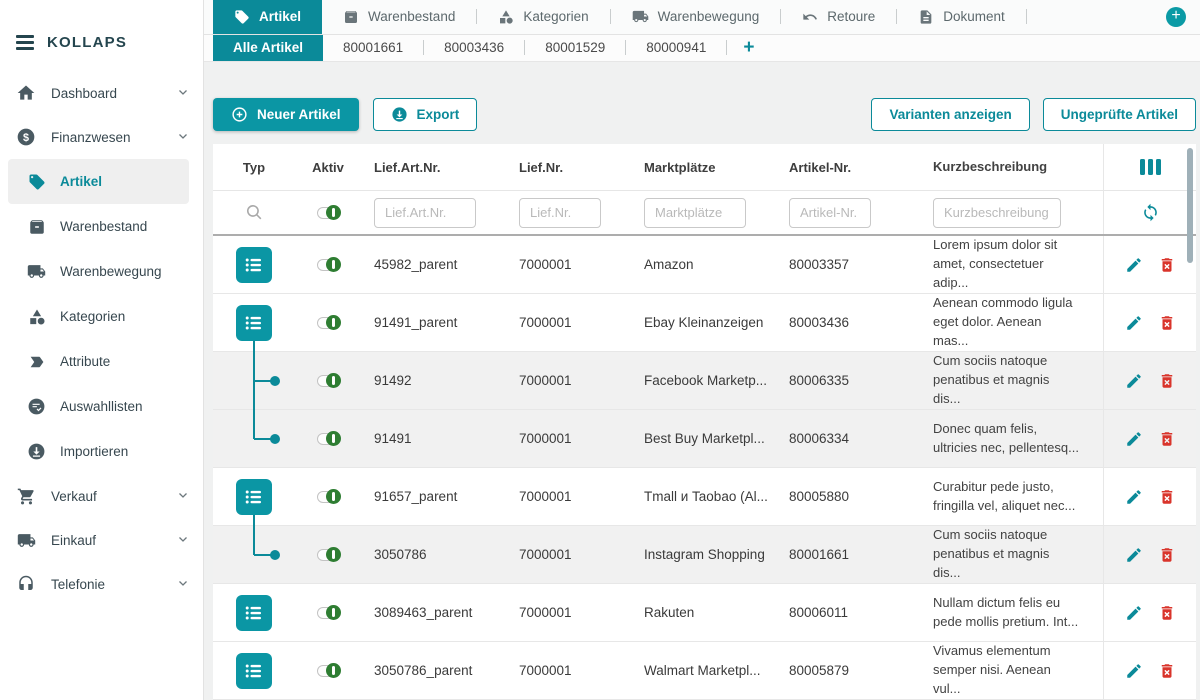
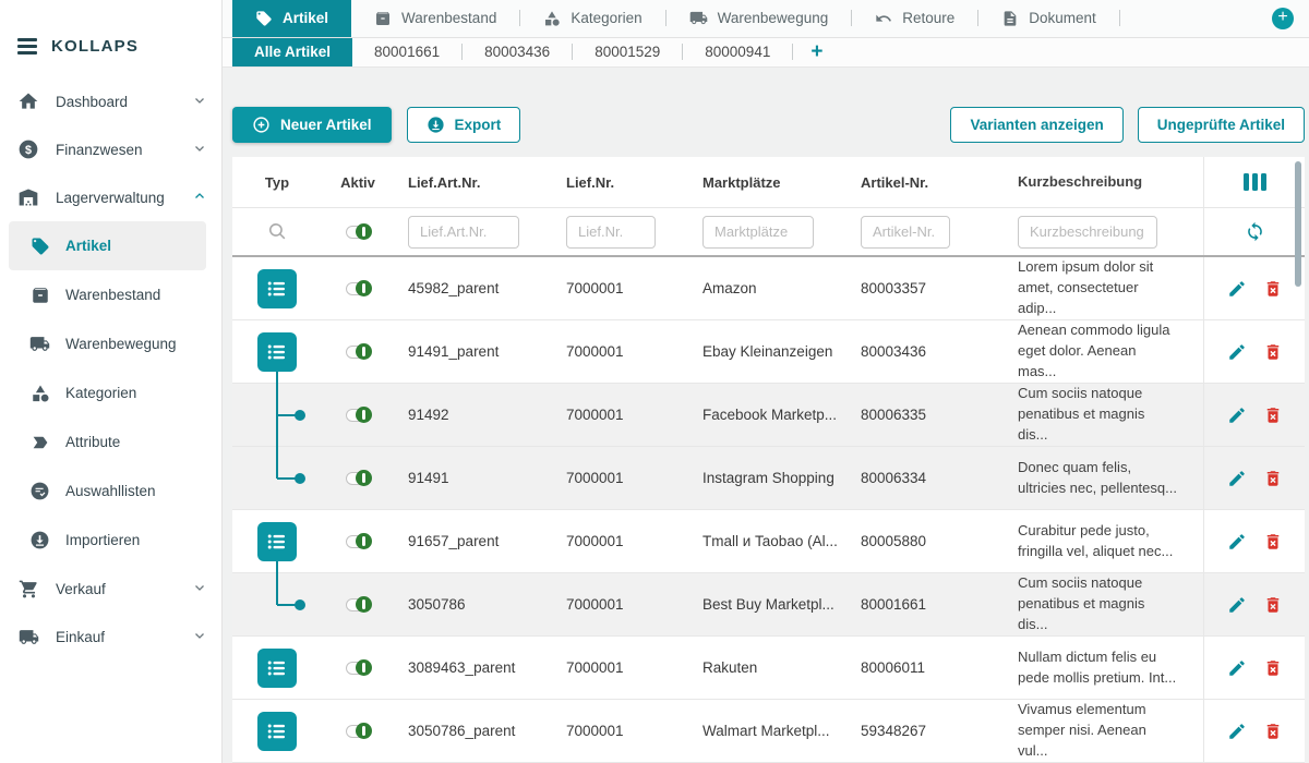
  KOLLAPS
  Dashboard
  $
  Finanzwesen
+ Lagerverwaltung
  Artikel
  Warenbestand
  Warenbewegung
  Kategorien
  Attribute
  Auswahllisten
  Importieren
  Verkauf
  Einkauf
- Telefonie
  Artikel
  Warenbestand
  Kategorien
  Warenbewegung
  Retoure
  Dokument
  +
  Alle Artikel
  80001661
  80003436
  80001529
  80000941
  +
  Neuer Artikel
  Export
  Varianten anzeigen
  Ungeprüfte Artikel
  Typ
  Aktiv
  Lief.Art.Nr.
  Lief.Nr.
  Marktplätze
  Artikel-Nr.
  Kurzbeschreibung
  Lief.Art.Nr.
  Lief.Nr.
  Marktplätze
  Artikel-Nr.
  Kurzbeschreibung
  45982_parent
  7000001
  Amazon
  80003357
  Lorem ipsum dolor sit amet, consectetuer adip...
  91491_parent
  7000001
  Ebay Kleinanzeigen
  80003436
  Aenean commodo ligula eget dolor. Aenean mas...
  91492
  7000001
  Facebook Marketp...
  80006335
  Cum sociis natoque penatibus et magnis dis...
  91491
  7000001
- Best Buy Marketpl...
+ Instagram Shopping
  80006334
  Donec quam felis, ultricies nec, pellentesq...
  91657_parent
  7000001
  Tmall и Taobao (Al...
  80005880
  Curabitur pede justo, fringilla vel, aliquet nec...
  3050786
  7000001
- Instagram Shopping
+ Best Buy Marketpl...
  80001661
  Cum sociis natoque penatibus et magnis dis...
  3089463_parent
  7000001
  Rakuten
  80006011
  Nullam dictum felis eu pede mollis pretium. Int...
  3050786_parent
  7000001
  Walmart Marketpl...
- 80005879
+ 59348267
  Vivamus elementum semper nisi. Aenean vul...
